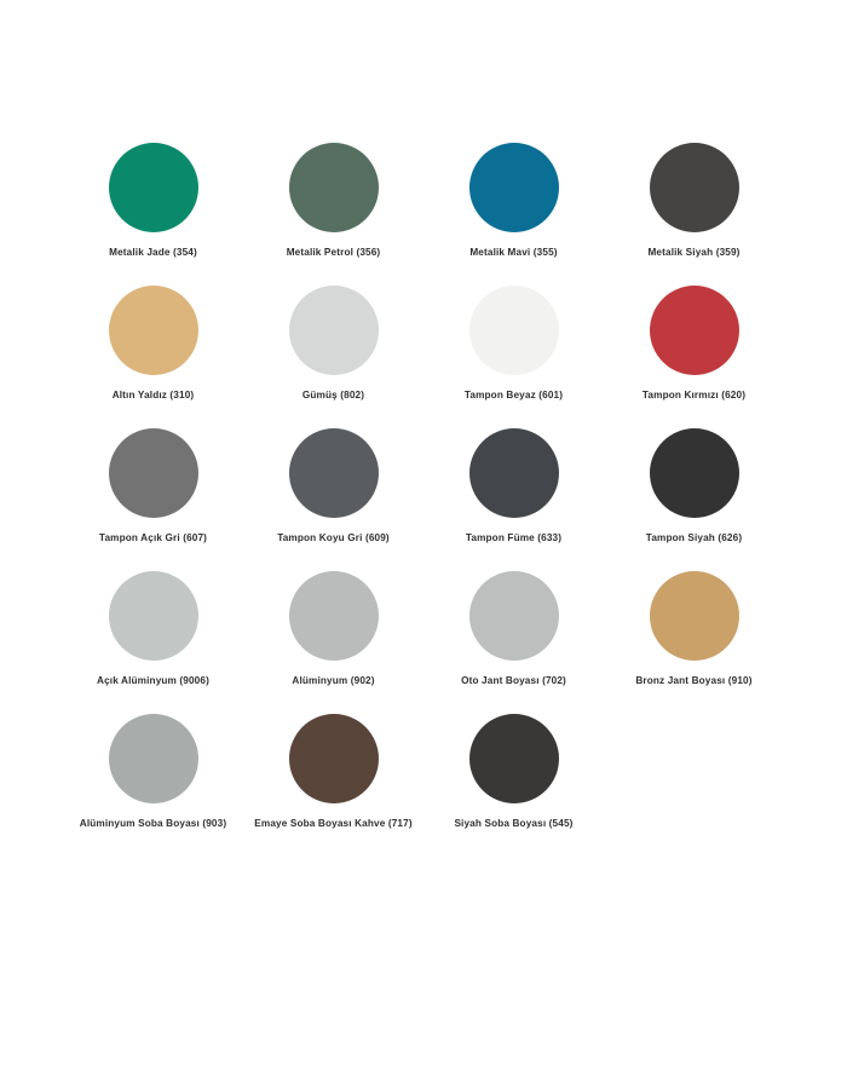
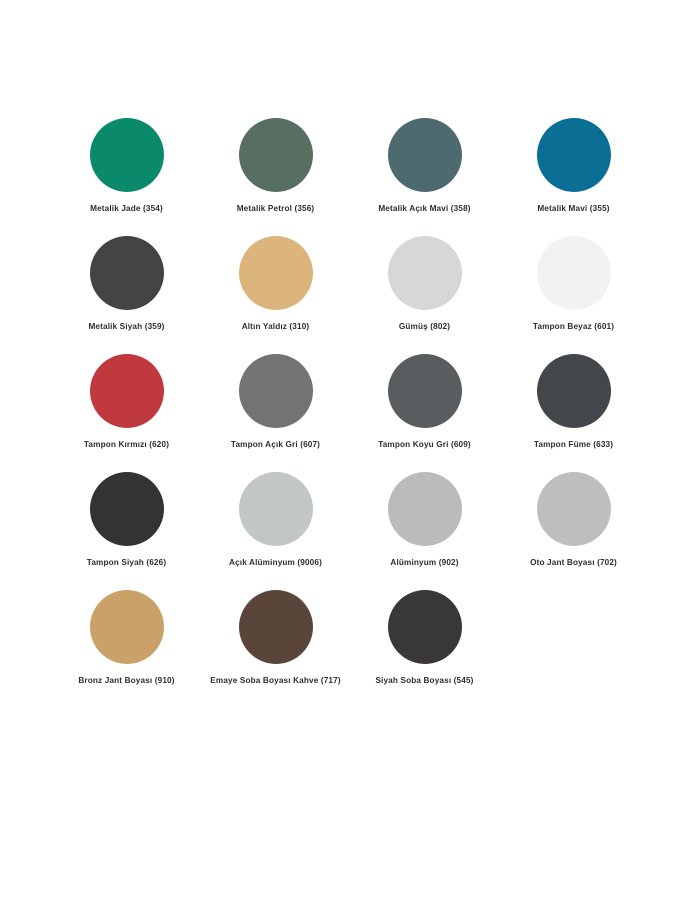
  Metalik Jade (354)
  Metalik Petrol (356)
+ Metalik Açık Mavi (358)
  Metalik Mavi (355)
  Metalik Siyah (359)
  Altın Yaldız (310)
  Gümüş (802)
  Tampon Beyaz (601)
  Tampon Kırmızı (620)
  Tampon Açık Gri (607)
  Tampon Koyu Gri (609)
  Tampon Füme (633)
  Tampon Siyah (626)
  Açık Alüminyum (9006)
  Alüminyum (902)
  Oto Jant Boyası (702)
  Bronz Jant Boyası (910)
- Alüminyum Soba Boyası (903)
  Emaye Soba Boyası Kahve (717)
  Siyah Soba Boyası (545)
